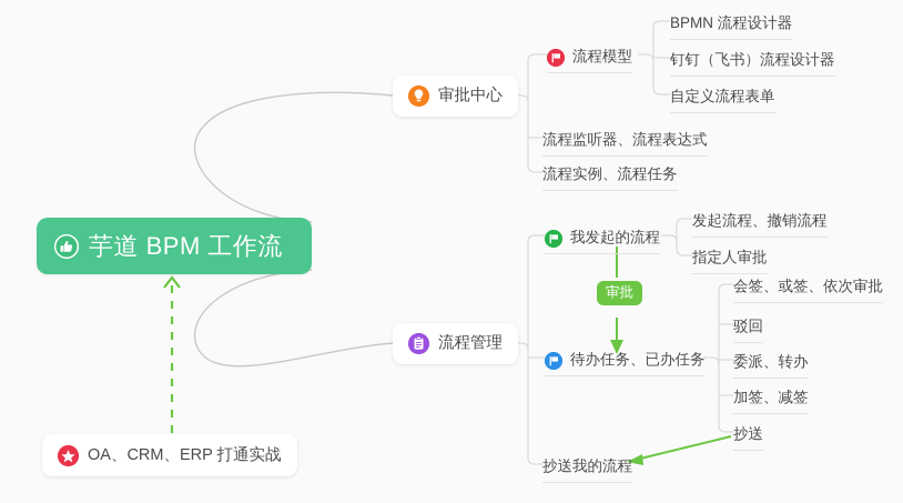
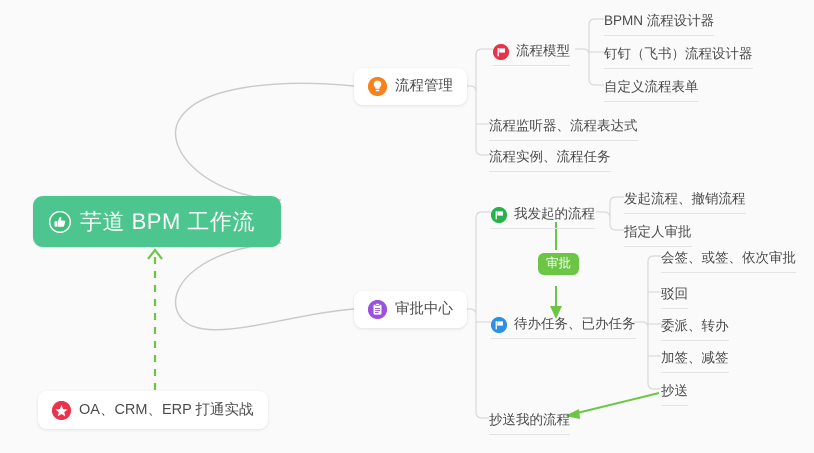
  芋道 BPM 工作流
- 审批中心
+ 流程管理
  流程模型
  BPMN 流程设计器
  钉钉（飞书）流程设计器
  自定义流程表单
  流程监听器、流程表达式
  流程实例、流程任务
- 流程管理
+ 审批中心
  我发起的流程
  发起流程、撤销流程
  指定人审批
  审批
  待办任务、已办任务
  会签、或签、依次审批
  驳回
  委派、转办
  加签、减签
  抄送
  抄送我的流程
  OA、CRM、ERP 打通实战
